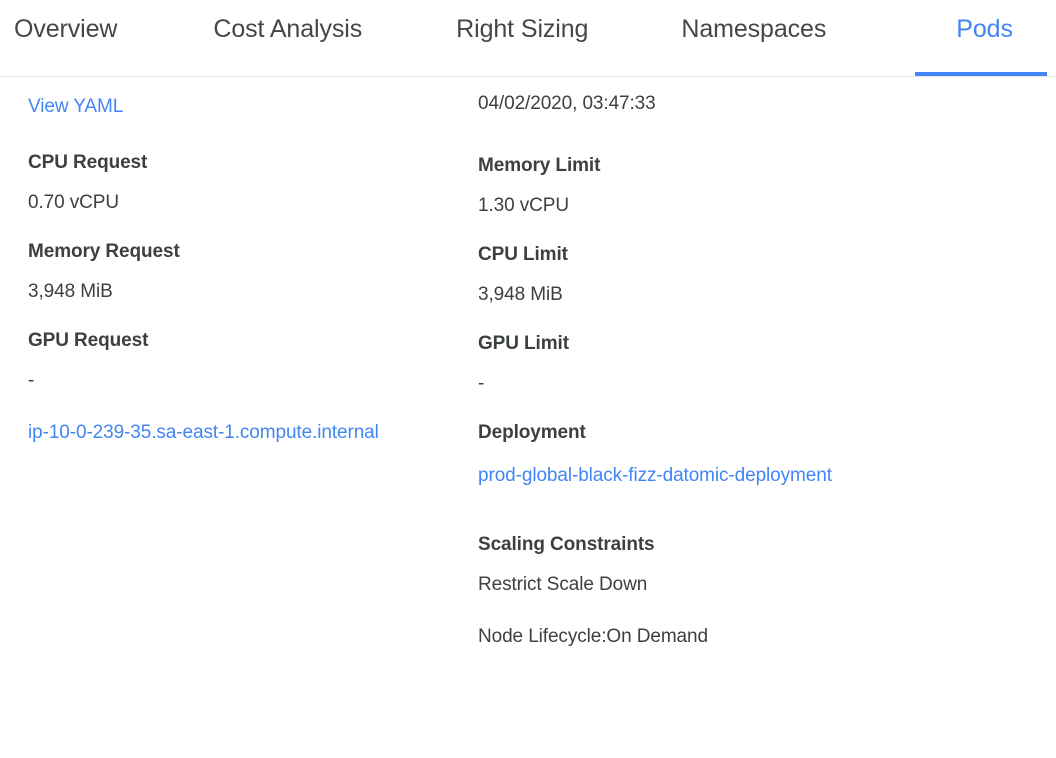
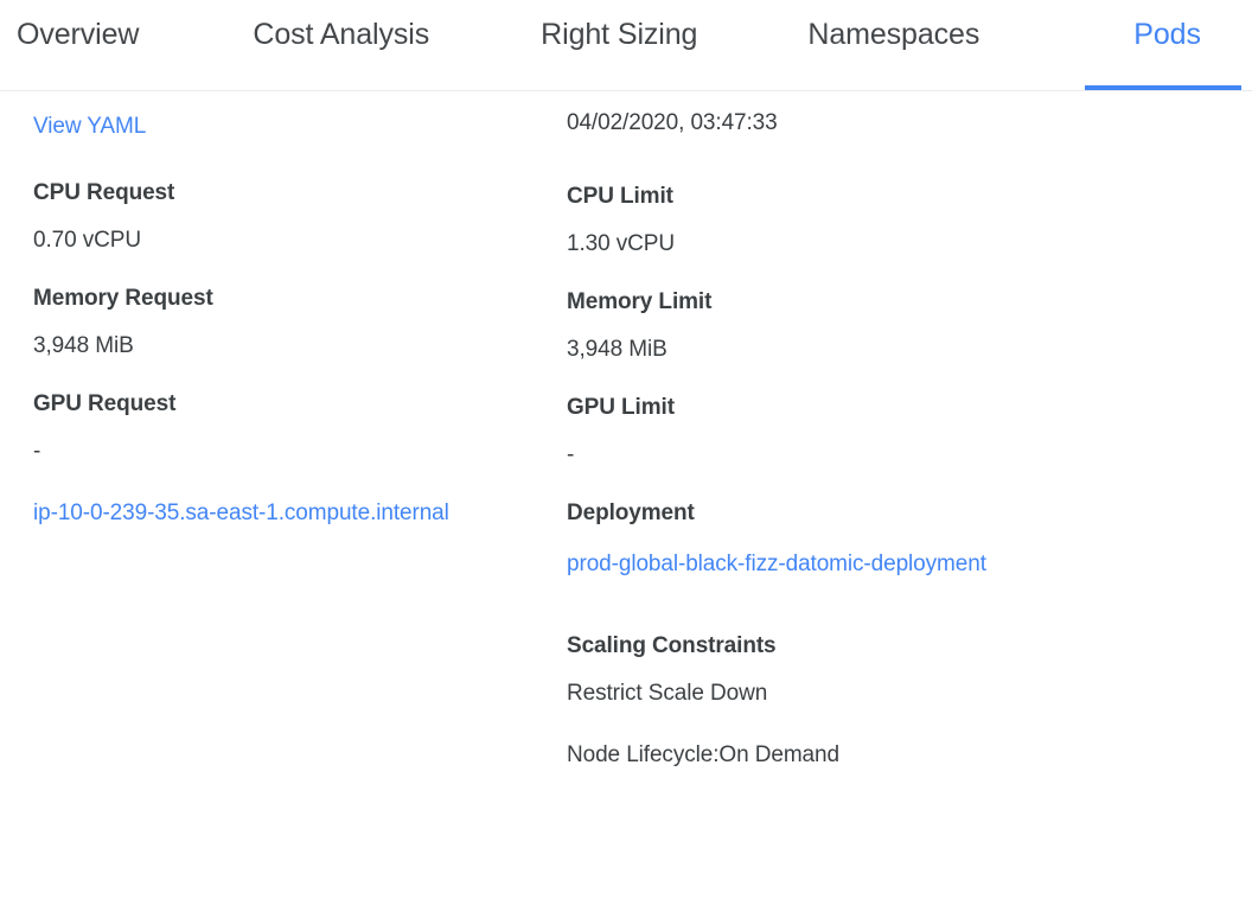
  Overview
  Cost Analysis
  Right Sizing
  Namespaces
  Pods
  View YAML
  CPU Request
  0.70 vCPU
  Memory Request
  3,948 MiB
  GPU Request
  -
  ip-10-0-239-35.sa-east-1.compute.internal
  04/02/2020, 03:47:33
- Memory Limit
+ CPU Limit
  1.30 vCPU
- CPU Limit
+ Memory Limit
  3,948 MiB
  GPU Limit
  -
  Deployment
  prod-global-black-fizz-datomic-deployment
  Scaling Constraints
  Restrict Scale Down
  Node Lifecycle:On Demand
